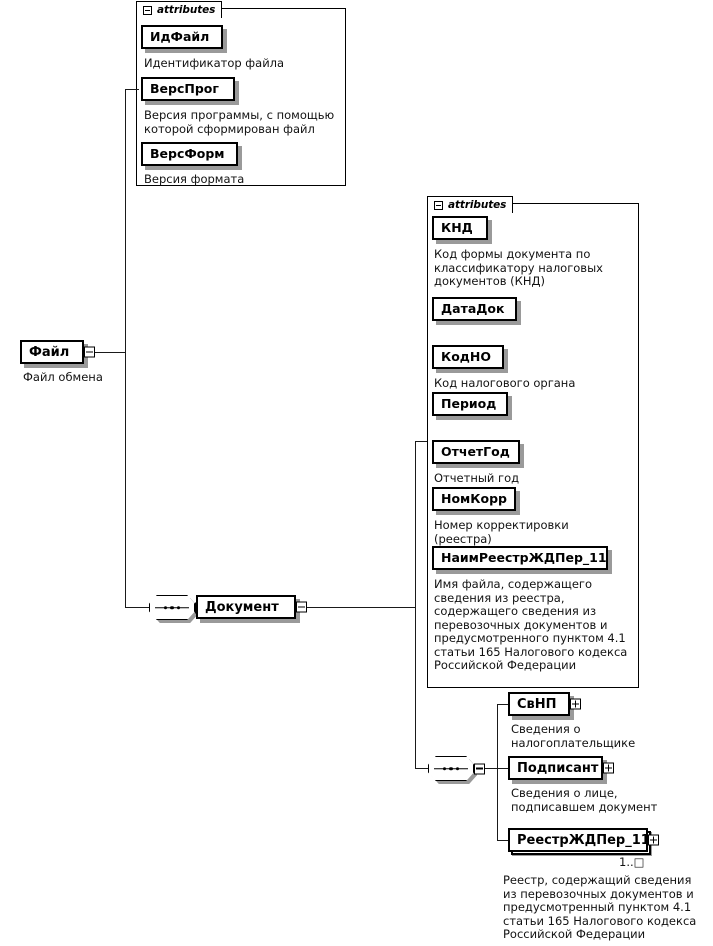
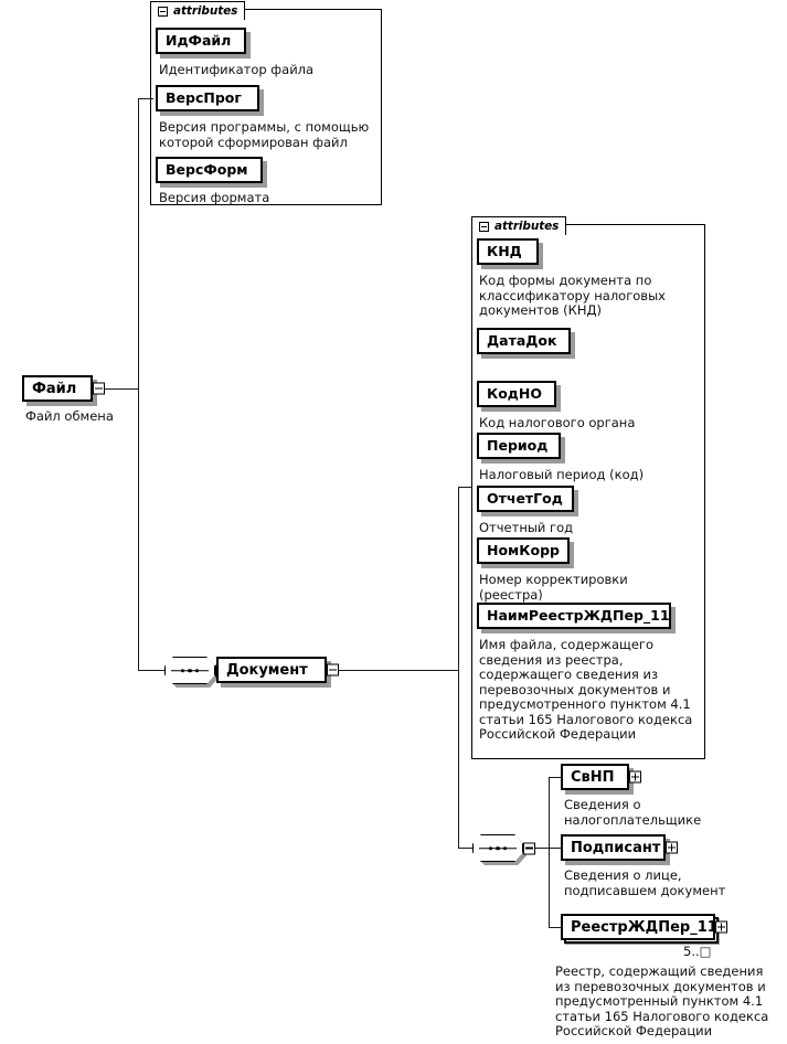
  attributes
  ИдФайл
  Идентификатор файла
  ВерсПрог
  Версия программы, с помощью
  которой сформирован файл
  ВерсФорм
  Версия формата
  Файл
  Файл обмена
  Документ
  attributes
  КНД
  Код формы документа по
  классификатору налоговых
  документов (КНД)
  ДатаДок
  КодНО
  Код налогового органа
  Период
+ Налоговый период (код)
  ОтчетГод
  Отчетный год
  НомКорр
  Номер корректировки
  (реестра)
  НаимРеестрЖДПер_11
  Имя файла, содержащего
  сведения из реестра,
  содержащего сведения из
  перевозочных документов и
  предусмотренного пунктом 4.1
  статьи 165 Налогового кодекса
  Российской Федерации
  СвНП
  Сведения о
  налогоплательщике
  Подписант
  Сведения о лице,
  подписавшем документ
  РеестрЖДПер_11
- 1..□
+ 5..□
  Реестр, содержащий сведения
  из перевозочных документов и
  предусмотренный пунктом 4.1
  статьи 165 Налогового кодекса
  Российской Федерации
